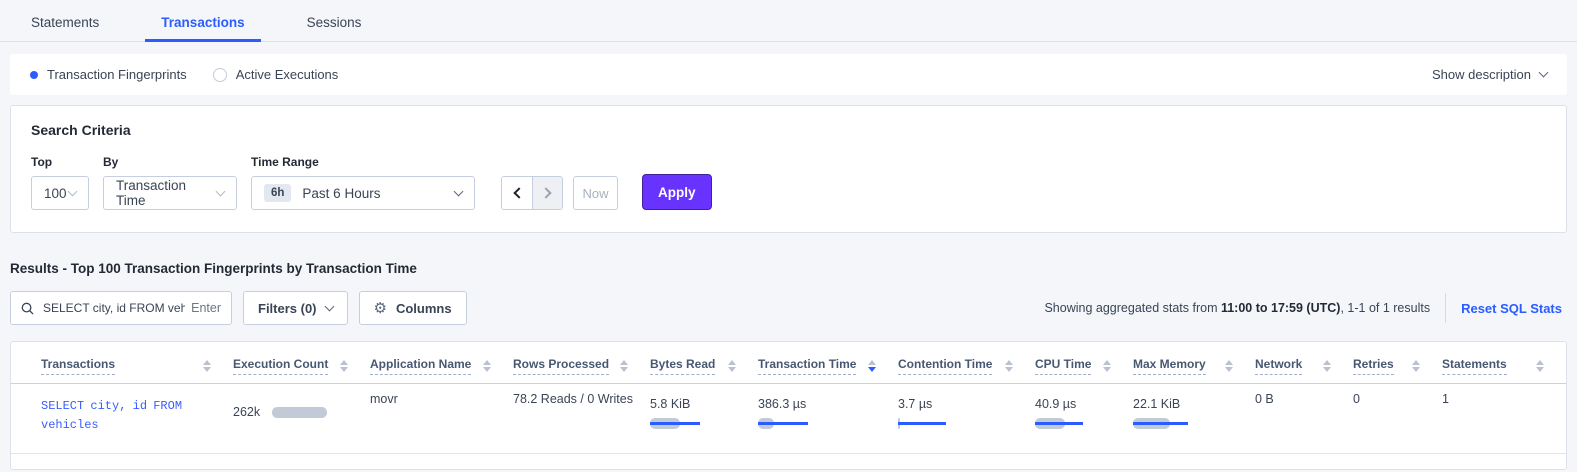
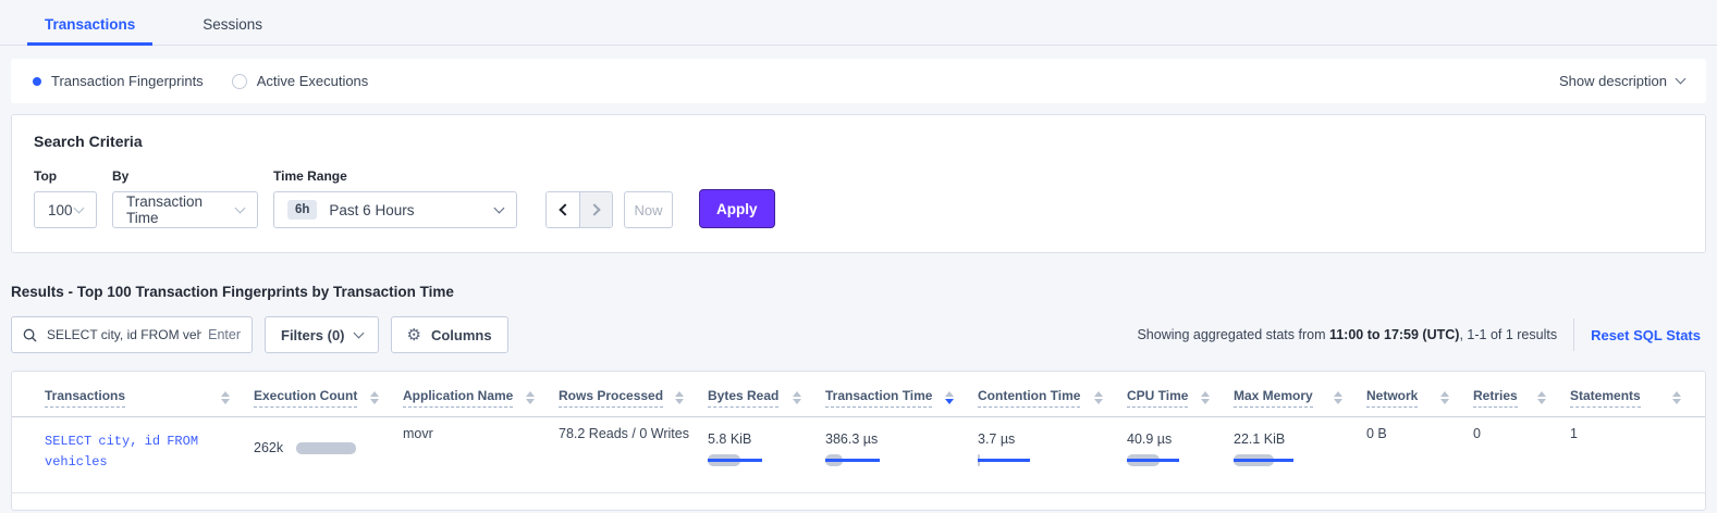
- Statements
  Transactions
  Sessions
  Transaction Fingerprints
  Active Executions
  Show description
  Search Criteria
  Top
  100
  By
  Transaction Time
  Time Range
  6h
  Past 6 Hours
  Now
  Apply
  Results - Top 100 Transaction Fingerprints by Transaction Time
  SELECT city, id FROM veh
  Enter
  Filters (0)
  ⚙
  Columns
  Showing aggregated stats from 11:00 to 17:59 (UTC), 1-1 of 1 results
  Reset SQL Stats
  Transactions	Execution Count	Application Name	Rows Processed	Bytes Read	Transaction Time	Contention Time	CPU Time	Max Memory	Network	Retries	Statements
  SELECT city, id FROM vehicles	262k	movr	78.2 Reads / 0 Writes	5.8 KiB	386.3 µs	3.7 µs	40.9 µs	22.1 KiB	0 B	0	1
